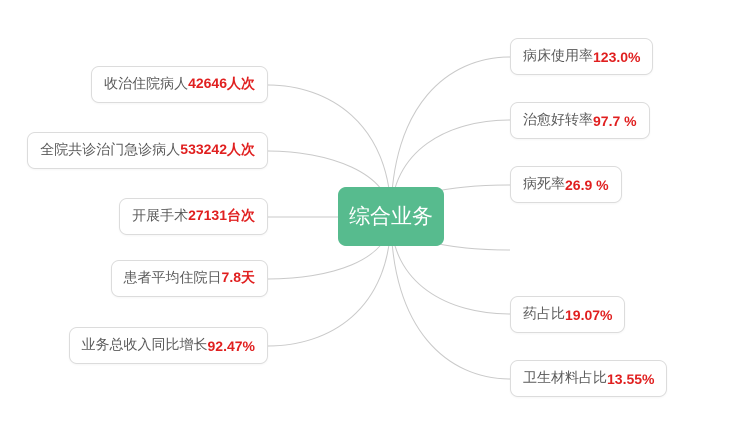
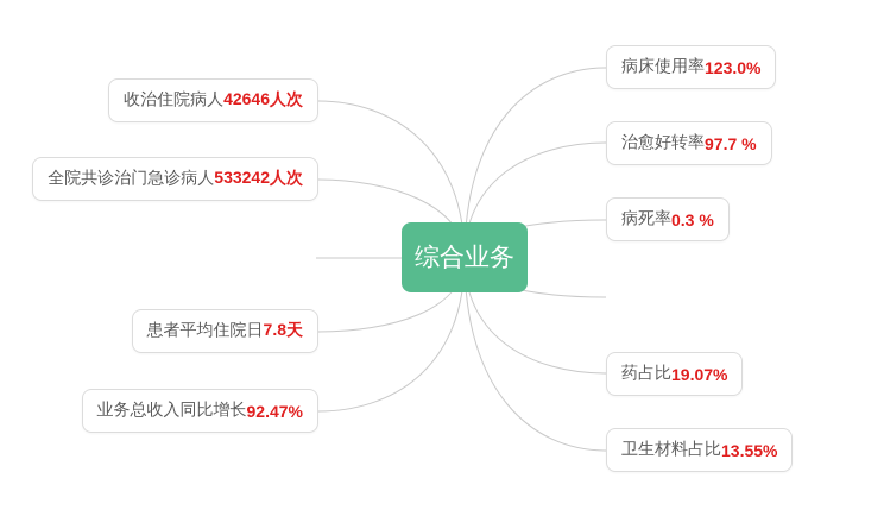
  收治住院病人
  42646人次
  全院共诊治门急诊病人
  533242人次
- 开展手术
- 27131台次
  患者平均住院日
  7.8天
  业务总收入同比增长
  92.47%
  综合业务
  病床使用率
  123.0%
  治愈好转率
  97.7 %
  病死率
- 26.9 %
+ 0.3 %
  药占比
  19.07%
  卫生材料占比
  13.55%
